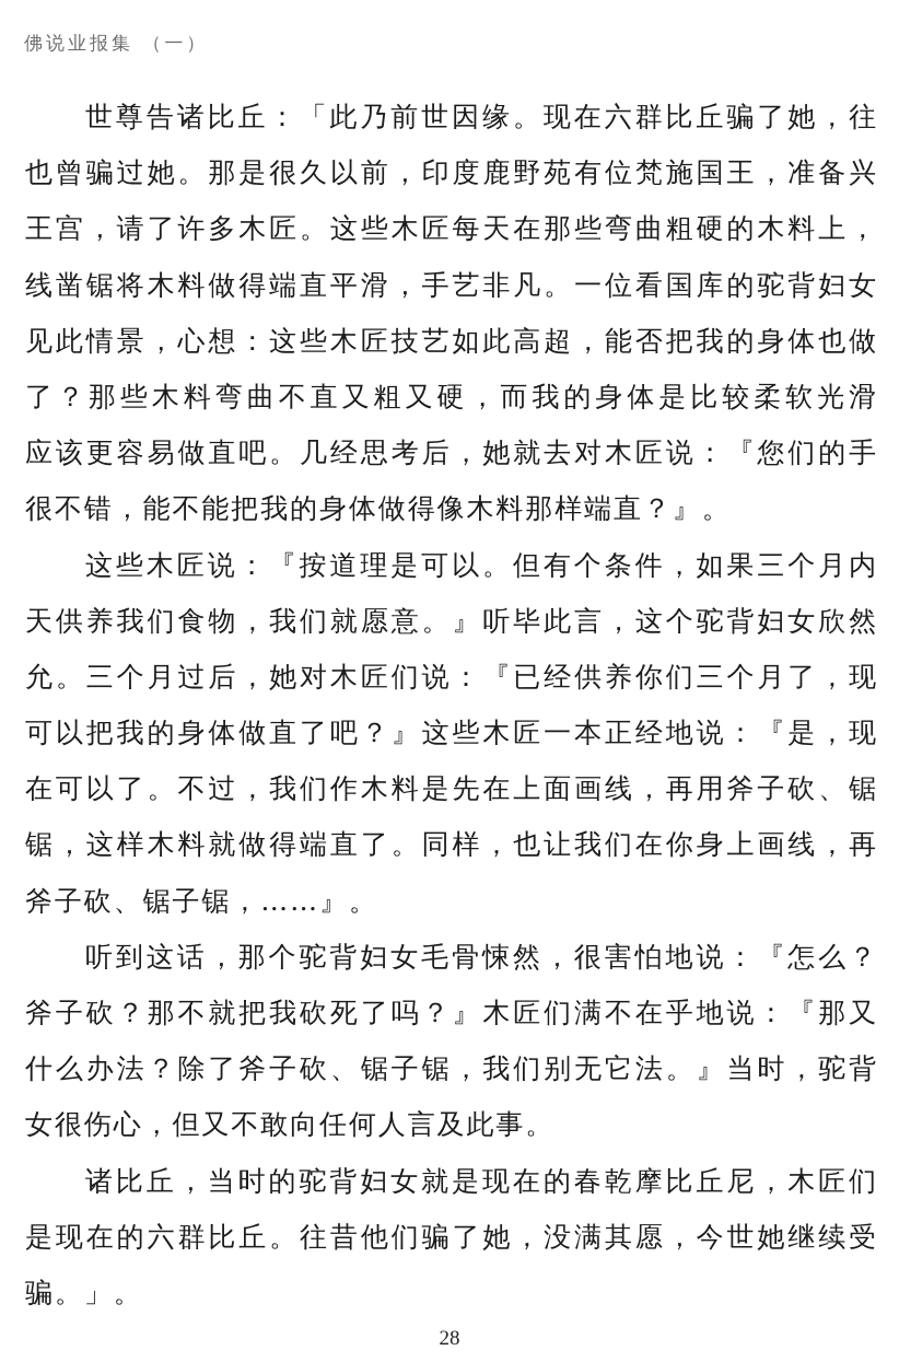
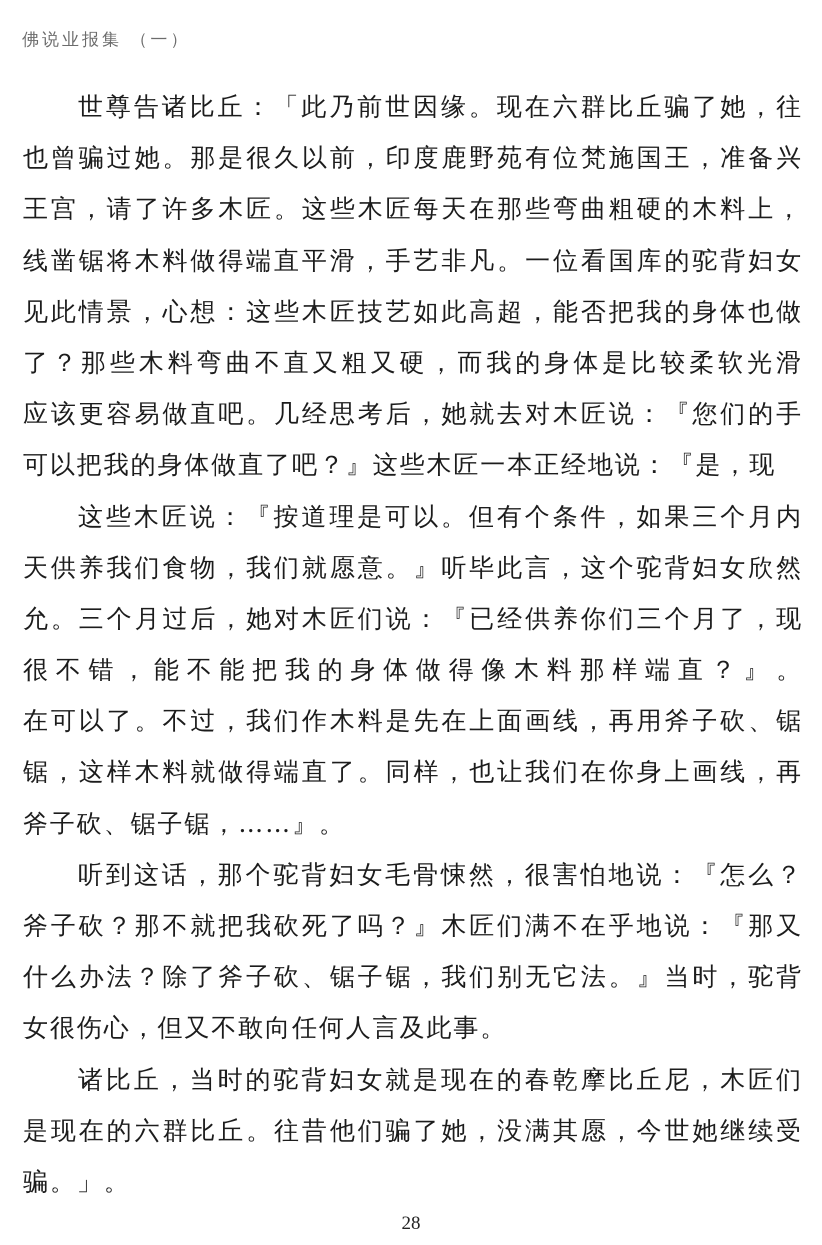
  佛说业报集 （一）
  世尊告诸比丘：「此乃前世因缘。现在六群比丘骗了她，往
  也曾骗过她。那是很久以前，印度鹿野苑有位梵施国王，准备兴
  王宫，请了许多木匠。这些木匠每天在那些弯曲粗硬的木料上，
  线凿锯将木料做得端直平滑，手艺非凡。一位看国库的驼背妇女
  见此情景，心想：这些木匠技艺如此高超，能否把我的身体也做
  了？那些木料弯曲不直又粗又硬，而我的身体是比较柔软光滑
  应该更容易做直吧。几经思考后，她就去对木匠说：『您们的手
- 很不错，能不能把我的身体做得像木料那样端直？』。
+ 可以把我的身体做直了吧？』这些木匠一本正经地说：『是，现
  这些木匠说：『按道理是可以。但有个条件，如果三个月内
  天供养我们食物，我们就愿意。』听毕此言，这个驼背妇女欣然
  允。三个月过后，她对木匠们说：『已经供养你们三个月了，现
- 可以把我的身体做直了吧？』这些木匠一本正经地说：『是，现
+ 很不错，能不能把我的身体做得像木料那样端直？』。
  在可以了。不过，我们作木料是先在上面画线，再用斧子砍、锯
  锯，这样木料就做得端直了。同样，也让我们在你身上画线，再
  斧子砍、锯子锯，……』。
  听到这话，那个驼背妇女毛骨悚然，很害怕地说：『怎么？
  斧子砍？那不就把我砍死了吗？』木匠们满不在乎地说：『那又
  什么办法？除了斧子砍、锯子锯，我们别无它法。』当时，驼背
  女很伤心，但又不敢向任何人言及此事。
  诸比丘，当时的驼背妇女就是现在的春乾摩比丘尼，木匠们
  是现在的六群比丘。往昔他们骗了她，没满其愿，今世她继续受
  骗。」。
  28
